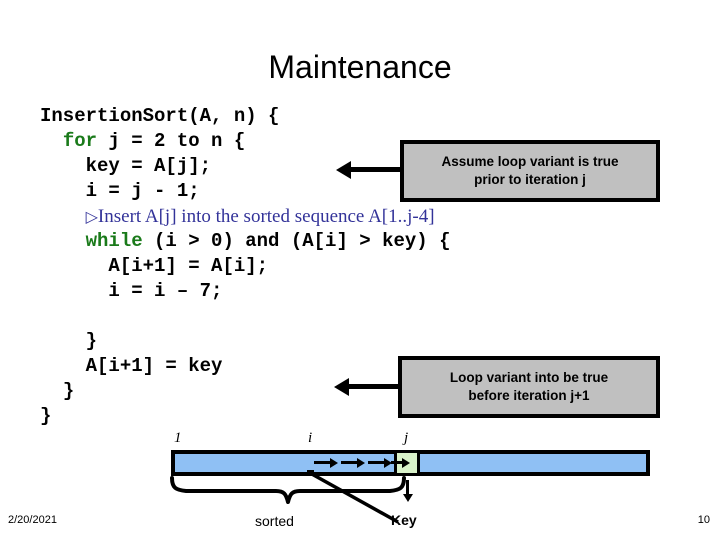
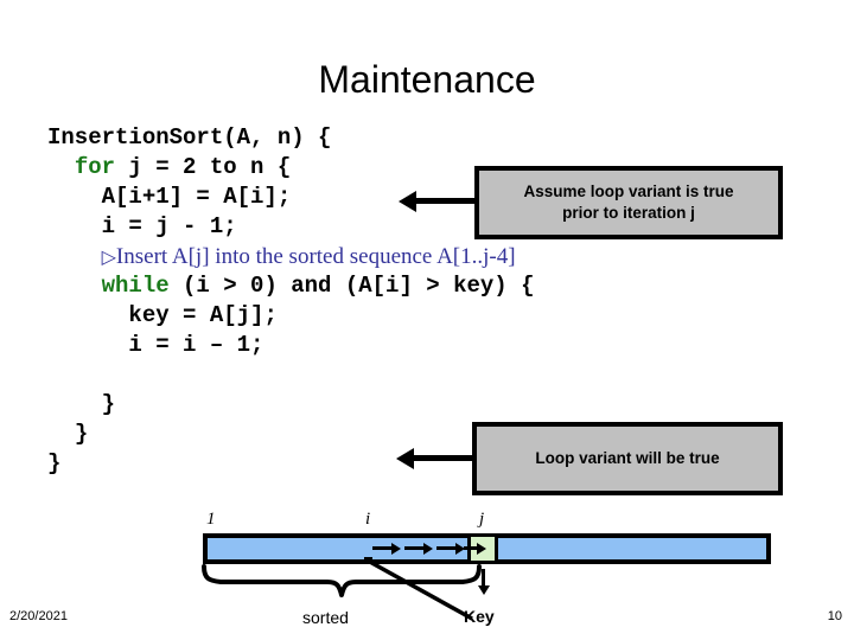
  Maintenance
  Assume loop variant is true
  prior to iteration j
- Loop variant into be true
+ Loop variant will be true
- before iteration j+1
  InsertionSort(A, n) {
  for j = 2 to n {
- key = A[j];
+ A[i+1] = A[i];
  i = j - 1;
  ▷Insert A[j] into the sorted sequence A[1..j-4]
  while (i > 0) and (A[i] > key) {
- A[i+1] = A[i];
+ key = A[j];
- i = i – 7;
+ i = i – 1;
  }
- A[i+1] = key
  }
  }
  1
  i
  j
  sorted
  Key
  2/20/2021
  10
